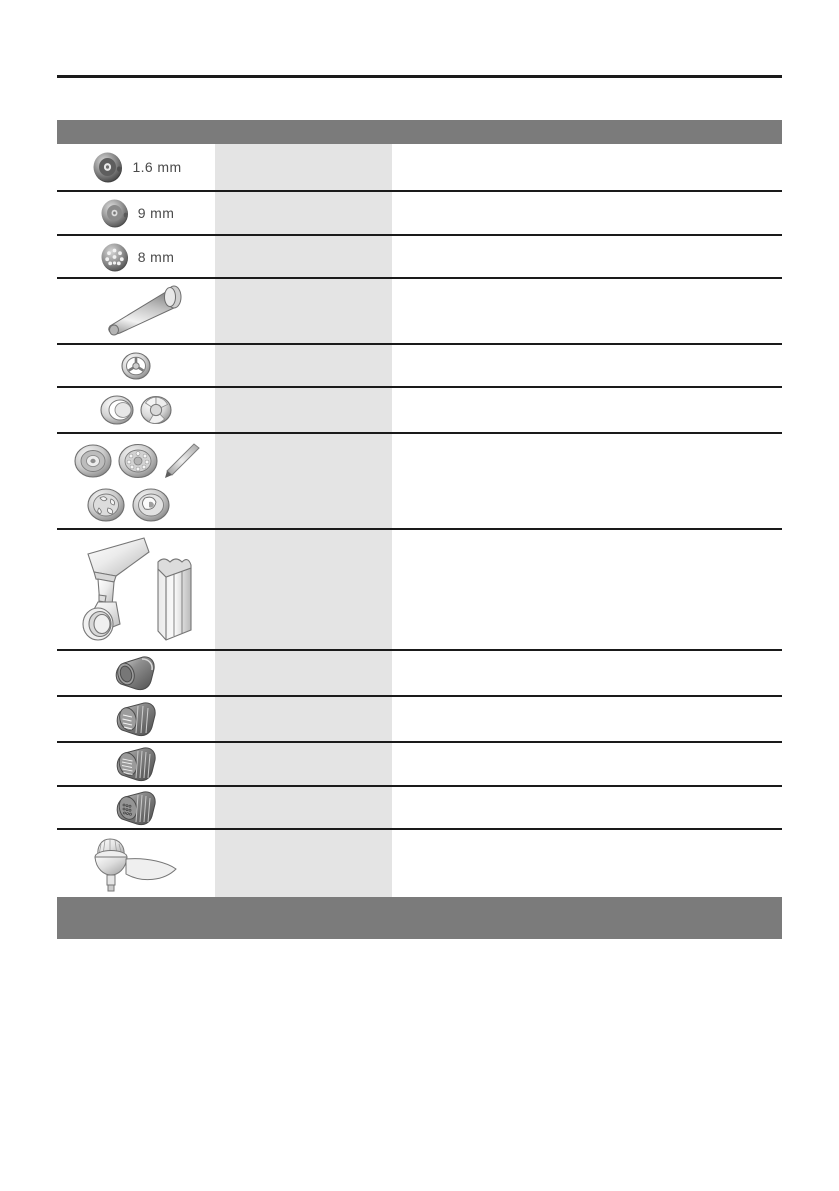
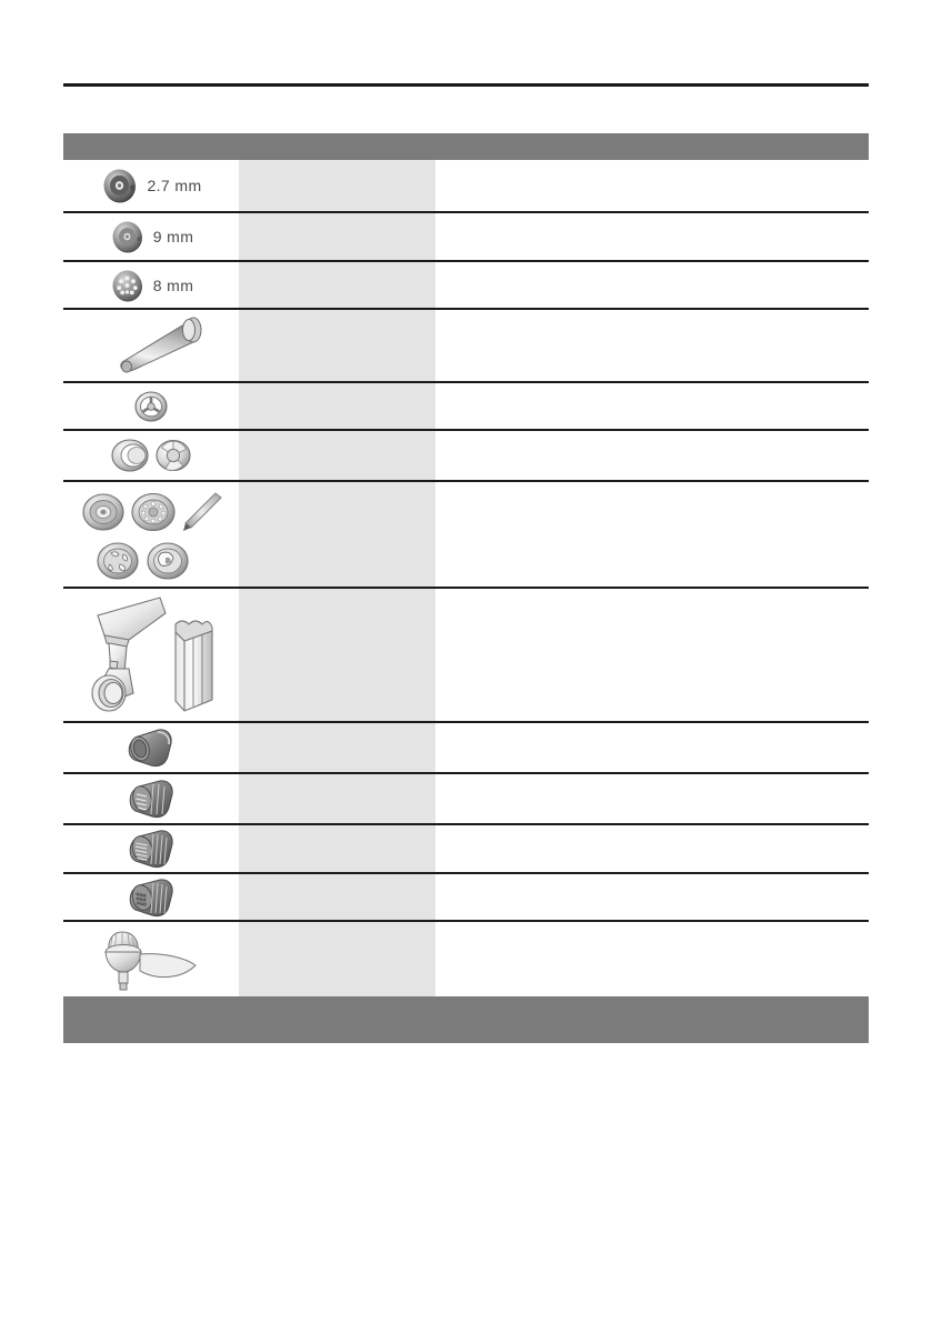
- 1.6 mm
+ 2.7 mm
  9 mm
  8 mm
